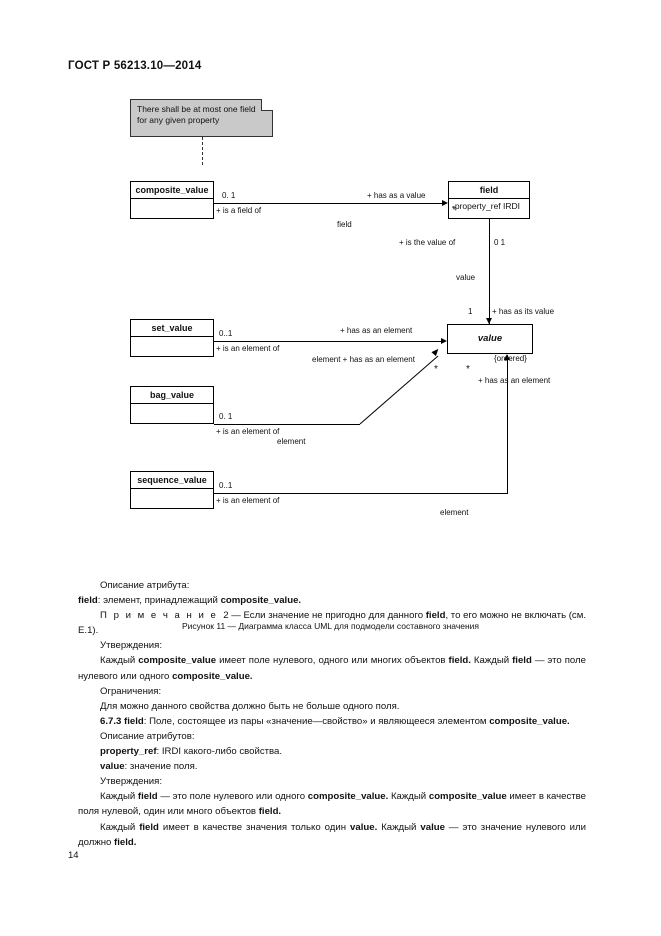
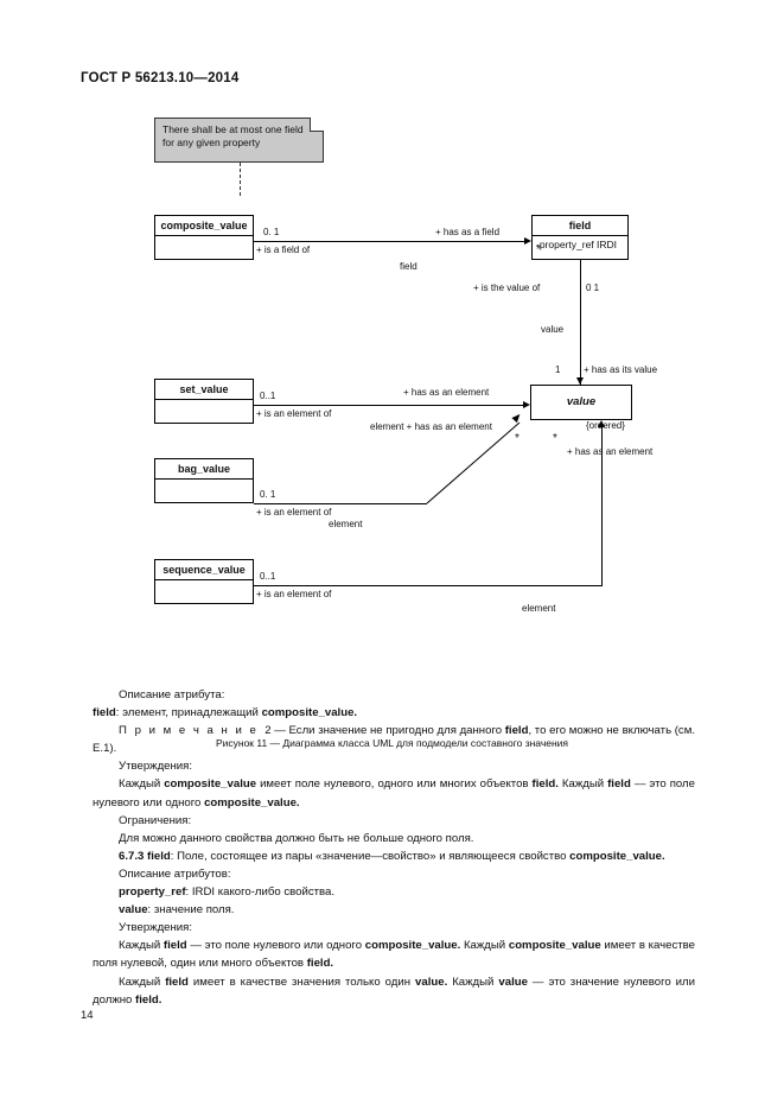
  ГОСТ Р 56213.10—2014
  There shall be at most one field for any given property
  composite_value
  field
  -property_ref IRDI
  0. 1
  + is a field of
  field
- + has as a value
+ + has as a field
  *
  + is the value of
  0 1
  value
  1
  + has as its value
  value
  {ordered}
  set_value
  0..1
  + is an element of
  + has as an element
  element + has as an element
  bag_value
  0. 1
  + is an element of
  element
  *
  sequence_value
  0..1
  + is an element of
  element
  *
  + has as an element
  Рисунок 11 — Диаграмма класса UML для подмодели составного значения
  Описание атрибута:
  field: элемент, принадлежащий composite_value.
  П р и м е ч а н и е 2 — Если значение не пригодно для данного field, то его можно не включать (см. Е.1).
  Утверждения:
  Каждый composite_value имеет поле нулевого, одного или многих объектов field. Каждый field — это поле нулевого или одного composite_value.
  Ограничения:
  Для можно данного свойства должно быть не больше одного поля.
- 6.7.3 field: Поле, состоящее из пары «значение—свойство» и являющееся элементом composite_value.
+ 6.7.3 field: Поле, состоящее из пары «значение—свойство» и являющееся свойство composite_value.
  Описание атрибутов:
  property_ref: IRDI какого-либо свойства.
  value: значение поля.
  Утверждения:
  Каждый field — это поле нулевого или одного composite_value. Каждый composite_value имеет в качестве поля нулевой, один или много объектов field.
  Каждый field имеет в качестве значения только один value. Каждый value — это значение нулевого или должно field.
  14
